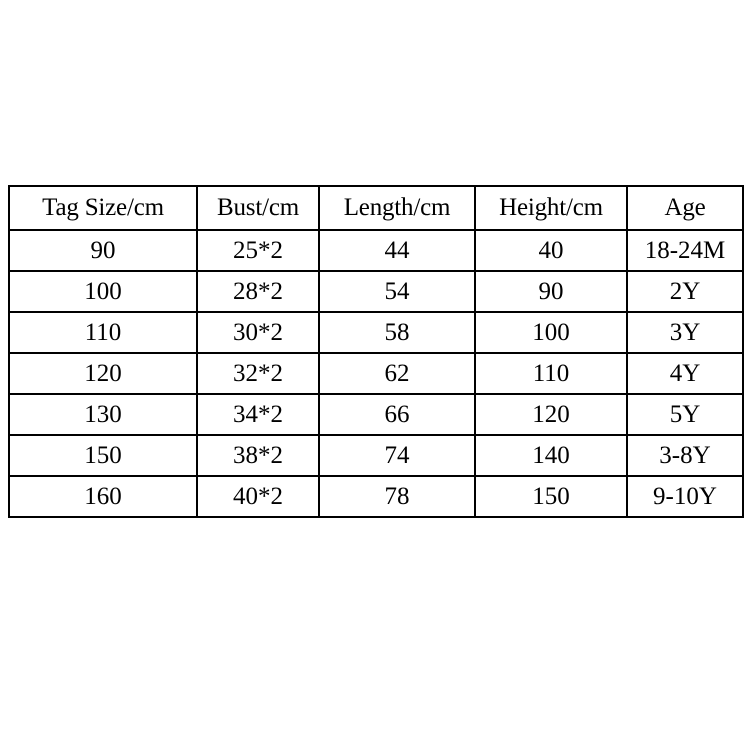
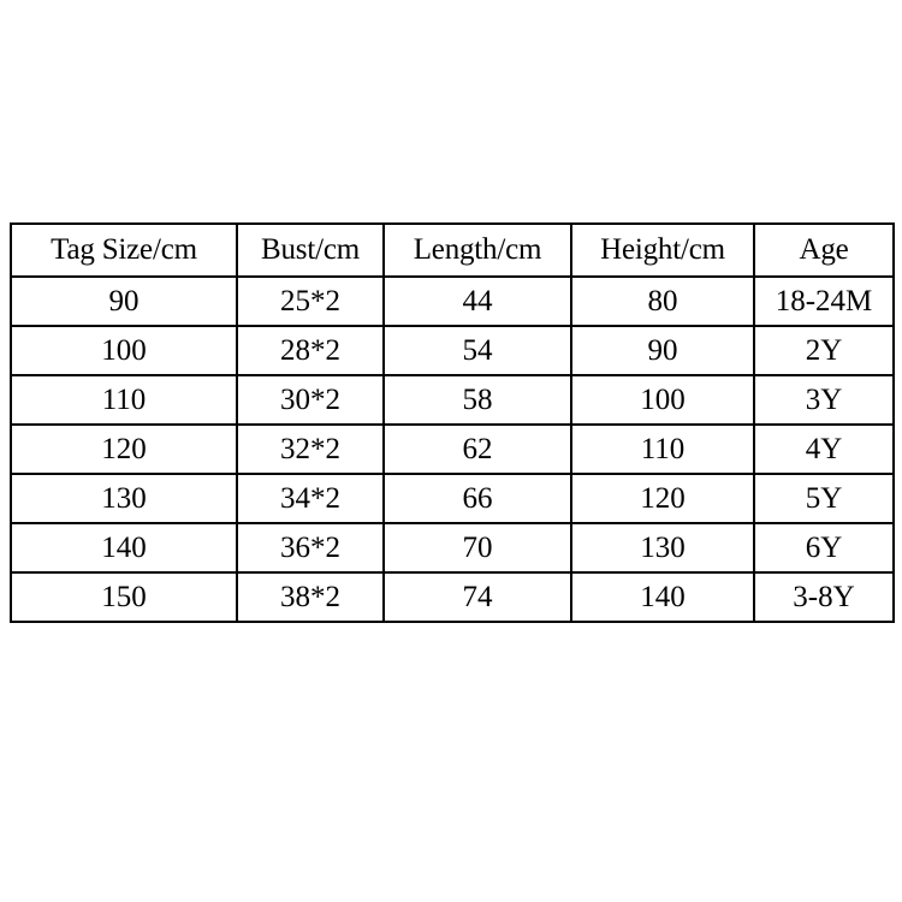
  Tag Size/cm	Bust/cm	Length/cm	Height/cm	Age
- 90	25*2	44	40	18-24M
+ 90	25*2	44	80	18-24M
  100	28*2	54	90	2Y
  110	30*2	58	100	3Y
  120	32*2	62	110	4Y
  130	34*2	66	120	5Y
+ 140	36*2	70	130	6Y
  150	38*2	74	140	3-8Y
- 160	40*2	78	150	9-10Y
